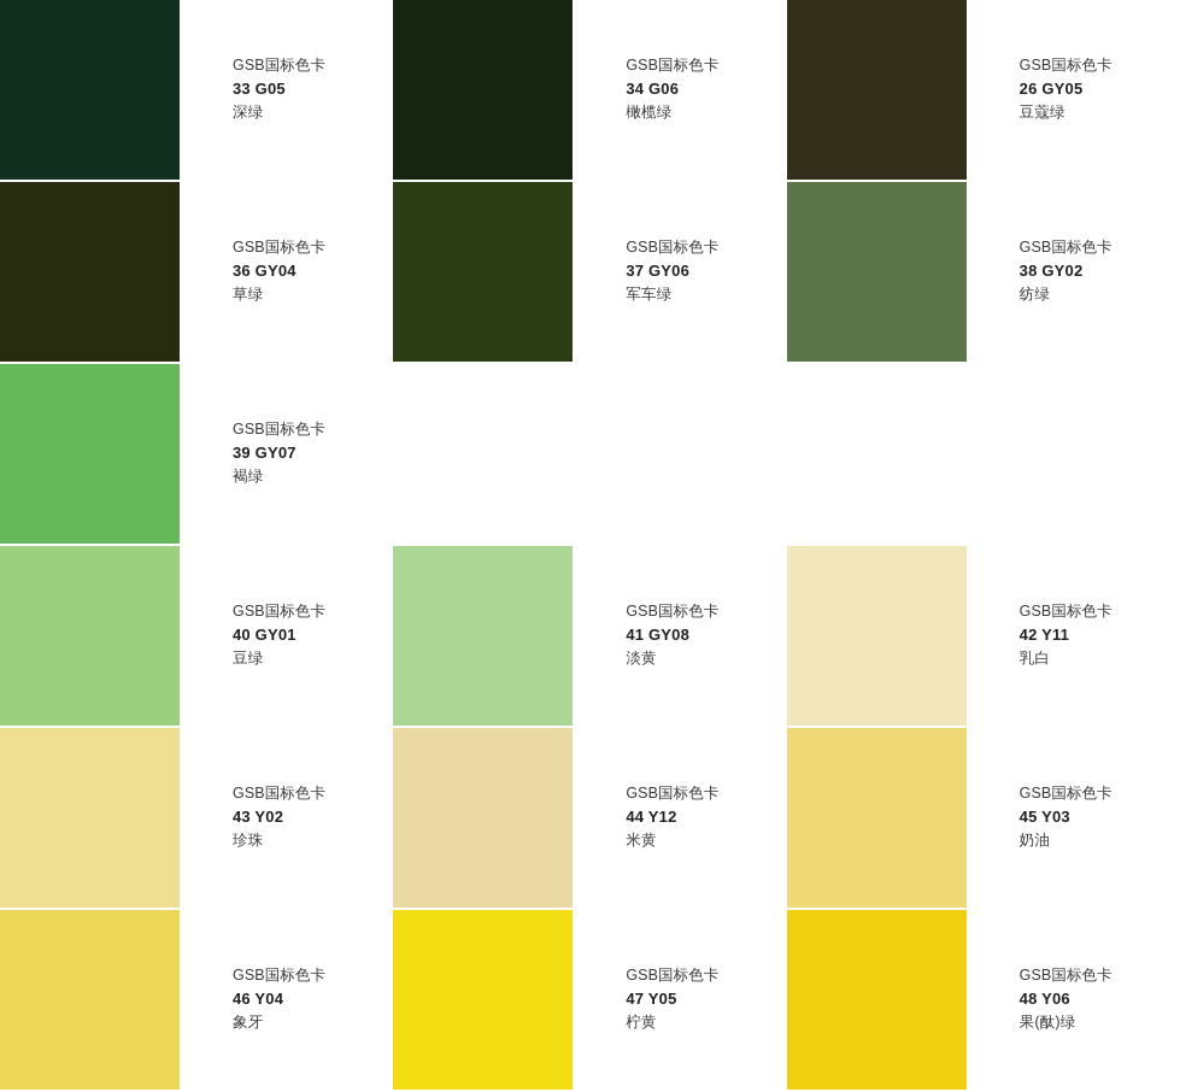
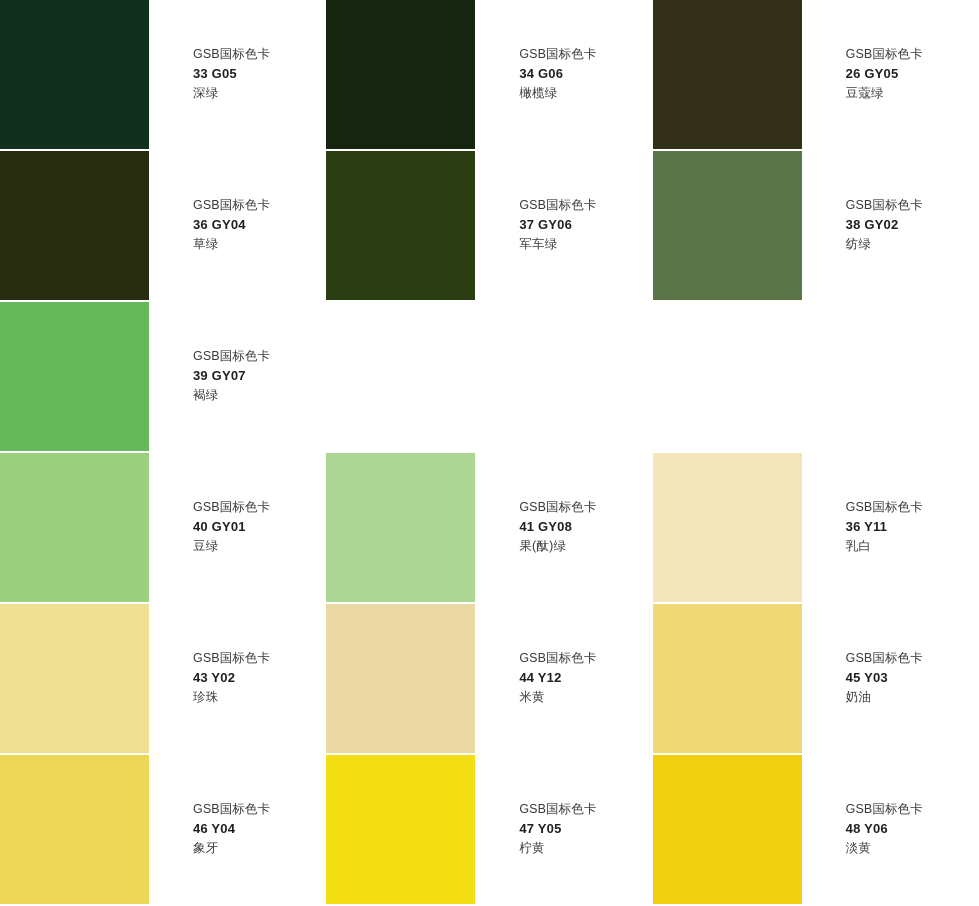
  GSB国标色卡
  33 G05
  深绿
  GSB国标色卡
  34 G06
  橄榄绿
  GSB国标色卡
  26 GY05
  豆蔻绿
  GSB国标色卡
  36 GY04
  草绿
  GSB国标色卡
  37 GY06
  军车绿
  GSB国标色卡
  38 GY02
  纺绿
  GSB国标色卡
  39 GY07
  褐绿
  GSB国标色卡
  40 GY01
  豆绿
  GSB国标色卡
  41 GY08
- 淡黄
+ 果(酞)绿
  GSB国标色卡
- 42 Y11
+ 36 Y11
  乳白
  GSB国标色卡
  43 Y02
  珍珠
  GSB国标色卡
  44 Y12
  米黄
  GSB国标色卡
  45 Y03
  奶油
  GSB国标色卡
  46 Y04
  象牙
  GSB国标色卡
  47 Y05
  柠黄
  GSB国标色卡
  48 Y06
- 果(酞)绿
+ 淡黄
